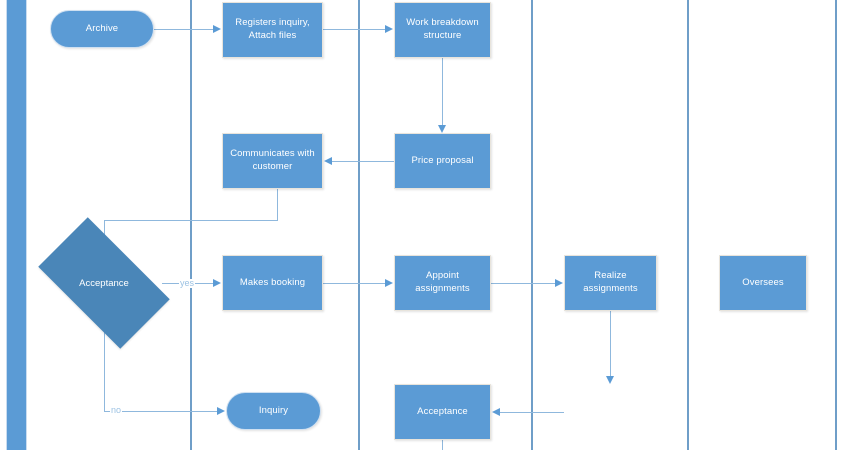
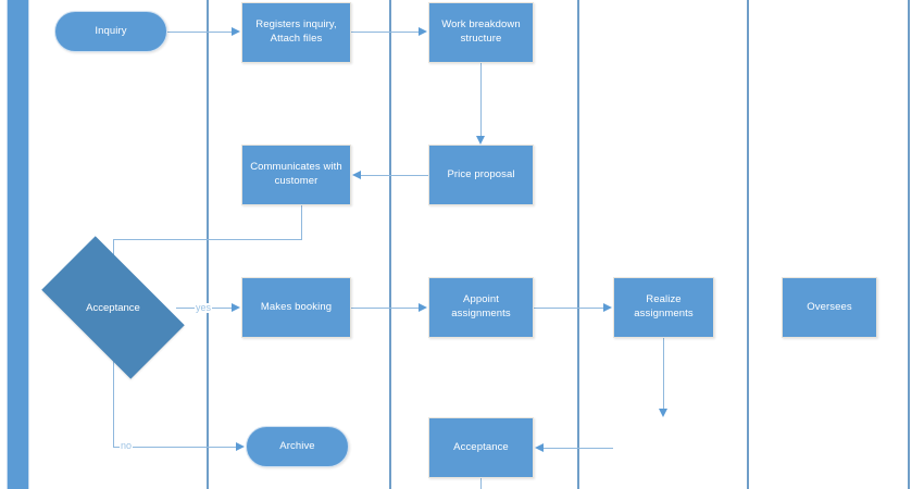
  yes
  no
- Archive
+ Inquiry
  Registers inquiry,
  Attach files
  Work breakdown
  structure
  Price proposal
  Communicates with
  customer
  Acceptance
  Makes booking
  Appoint
  assignments
  Realize
  assignments
  Oversees
- Inquiry
+ Archive
  Acceptance
